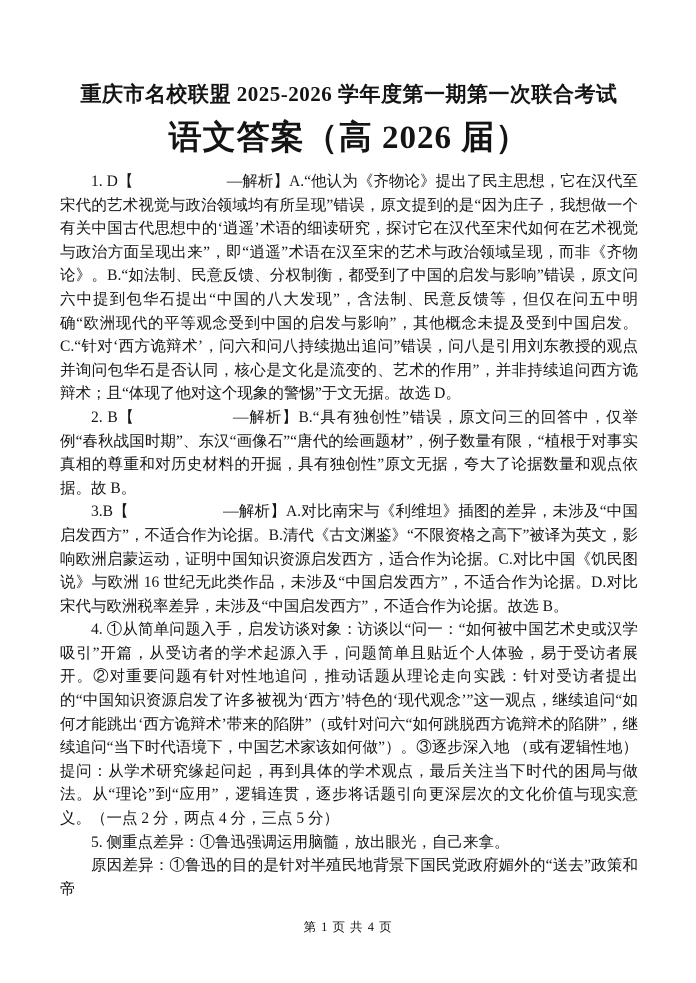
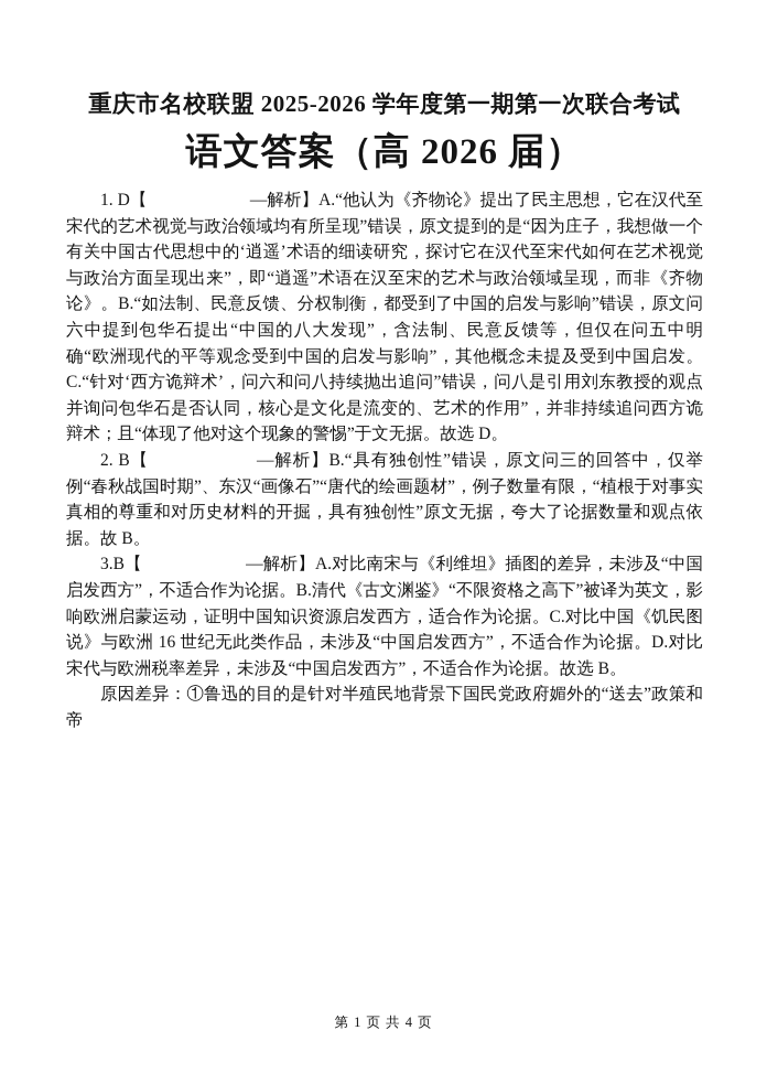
  重庆市名校联盟 2025-2026 学年度第一期第一次联合考试
  语文答案（高 2026 届）
  1. D【 —解析】A.“他认为《齐物论》提出了民主思想，它在汉代至宋代的艺术视觉与政治领域均有所呈现”错误，原文提到的是“因为庄子，我想做一个有关中国古代思想中的‘逍遥’术语的细读研究，探讨它在汉代至宋代如何在艺术视觉与政治方面呈现出来”，即“逍遥”术语在汉至宋的艺术与政治领域呈现，而非《齐物论》。B.“如法制、民意反馈、分权制衡，都受到了中国的启发与影响”错误，原文问六中提到包华石提出“中国的八大发现”，含法制、民意反馈等，但仅在问五中明确“欧洲现代的平等观念受到中国的启发与影响”，其他概念未提及受到中国启发。C.“针对‘西方诡辩术’，问六和问八持续抛出追问”错误，问八是引用刘东教授的观点并询问包华石是否认同，核心是文化是流变的、艺术的作用”，并非持续追问西方诡辩术；且“体现了他对这个现象的警惕”于文无据。故选 D。
  2. B【 —解析】B.“具有独创性”错误，原文问三的回答中，仅举例“春秋战国时期”、东汉“画像石”“唐代的绘画题材”，例子数量有限，“植根于对事实真相的尊重和对历史材料的开掘，具有独创性”原文无据，夸大了论据数量和观点依据。故 B。
  3.B【 —解析】A.对比南宋与《利维坦》插图的差异，未涉及“中国启发西方”，不适合作为论据。B.清代《古文渊鉴》“不限资格之高下”被译为英文，影响欧洲启蒙运动，证明中国知识资源启发西方，适合作为论据。C.对比中国《饥民图说》与欧洲 16 世纪无此类作品，未涉及“中国启发西方”，不适合作为论据。D.对比宋代与欧洲税率差异，未涉及“中国启发西方”，不适合作为论据。故选 B。
- 4. ①从简单问题入手，启发访谈对象：访谈以“问一：“如何被中国艺术史或汉学吸引”开篇，从受访者的学术起源入手，问题简单且贴近个人体验，易于受访者展开。②对重要问题有针对性地追问，推动话题从理论走向实践：针对受访者提出的“中国知识资源启发了许多被视为‘西方’特色的‘现代观念’”这一观点，继续追问“如何才能跳出‘西方诡辩术’带来的陷阱”（或针对问六“如何跳脱西方诡辩术的陷阱”，继续追问“当下时代语境下，中国艺术家该如何做”）。③逐步深入地 （或有逻辑性地）提问：从学术研究缘起问起，再到具体的学术观点，最后关注当下时代的困局与做法。从“理论”到“应用”，逻辑连贯，逐步将话题引向更深层次的文化价值与现实意义。（一点 2 分，两点 4 分，三点 5 分）
- 5. 侧重点差异：①鲁迅强调运用脑髓，放出眼光，自己来拿。
  原因差异：①鲁迅的目的是针对半殖民地背景下国民党政府媚外的“送去”政策和帝
  第 1 页 共 4 页
